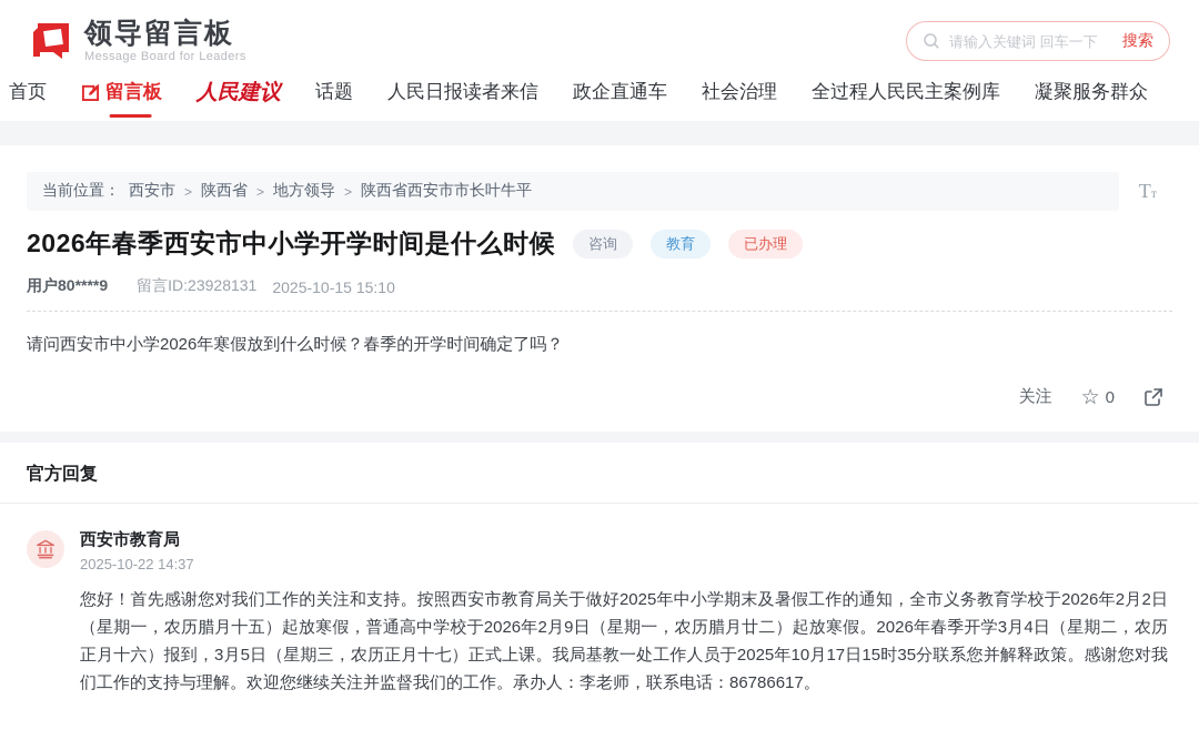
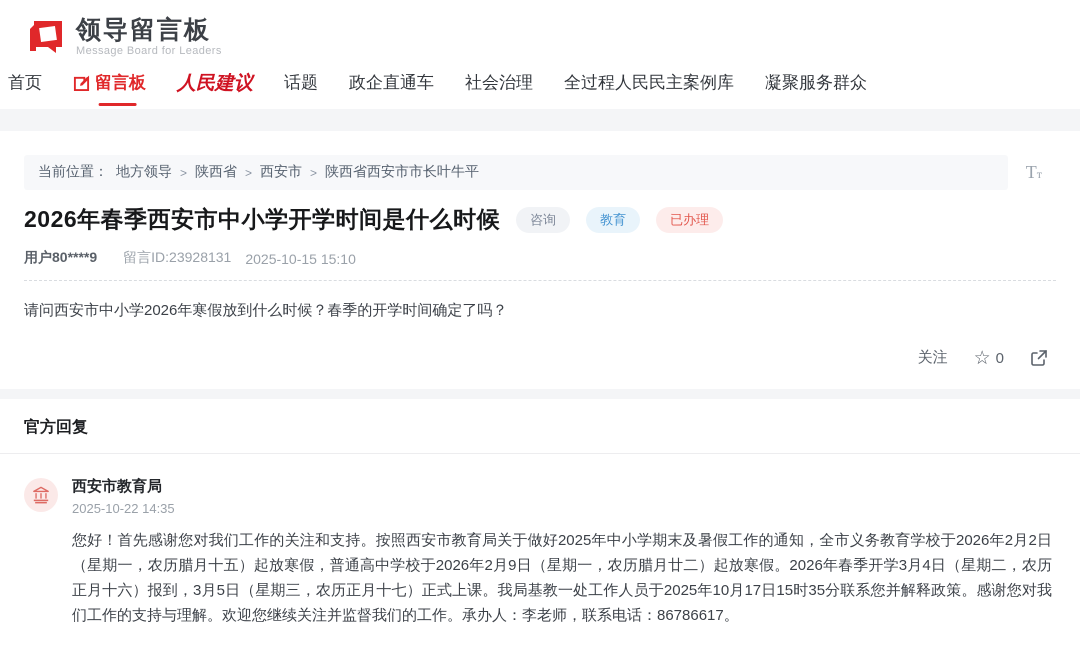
  领导留言板
  Message Board for Leaders
- 请输入关键词 回车一下
- 搜索
  首页
  留言板
  人民建议
  话题
- 人民日报读者来信
  政企直通车
  社会治理
  全过程人民民主案例库
  凝聚服务群众
  当前位置：
- 西安市
+ 地方领导
  >
  陕西省
  >
- 地方领导
+ 西安市
  >
  陕西省西安市市长叶牛平
  Tт
  2026年春季西安市中小学开学时间是什么时候
  咨询
  教育
  已办理
  用户80****9
  留言ID:23928131
  2025-10-15 15:10
  请问西安市中小学2026年寒假放到什么时候？春季的开学时间确定了吗？
  关注
  ☆
  0
  官方回复
  西安市教育局
- 2025-10-22 14:37
+ 2025-10-22 14:35
  您好！首先感谢您对我们工作的关注和支持。按照西安市教育局关于做好2025年中小学期末及暑假工作的通知，全市义务教育学校于2026年2月2日（星期一，农历腊月十五）起放寒假，普通高中学校于2026年2月9日（星期一，农历腊月廿二）起放寒假。2026年春季开学3月4日（星期二，农历正月十六）报到，3月5日（星期三，农历正月十七）正式上课。我局基教一处工作人员于2025年10月17日15时35分联系您并解释政策。感谢您对我们工作的支持与理解。欢迎您继续关注并监督我们的工作。承办人：李老师，联系电话：86786617。
